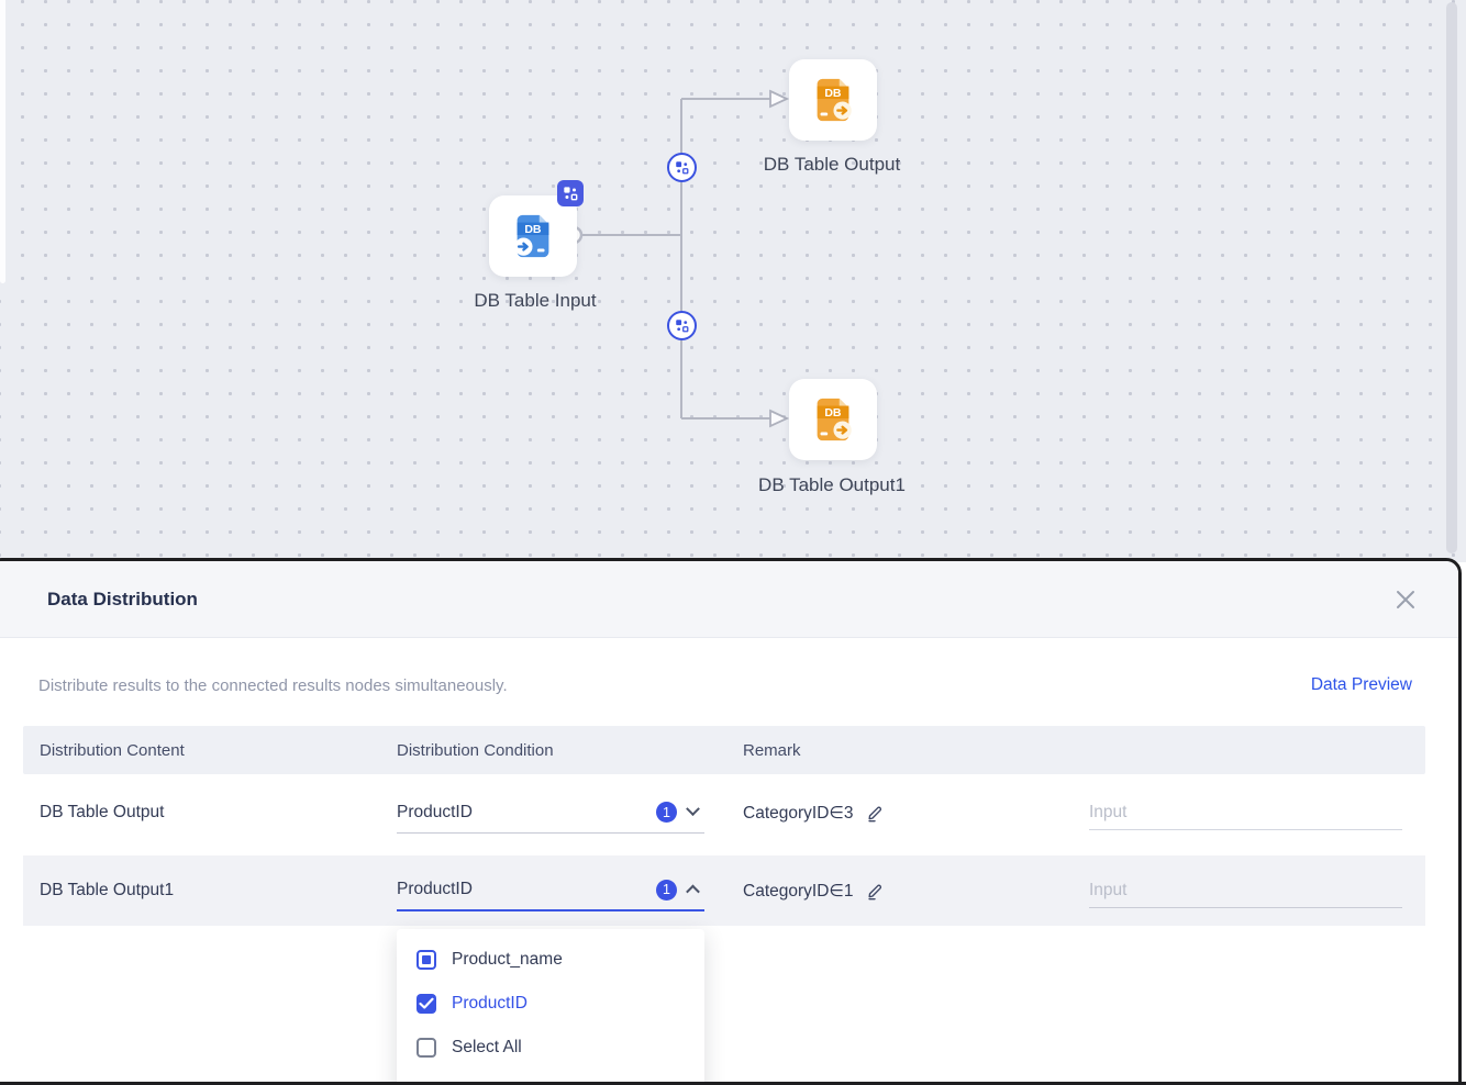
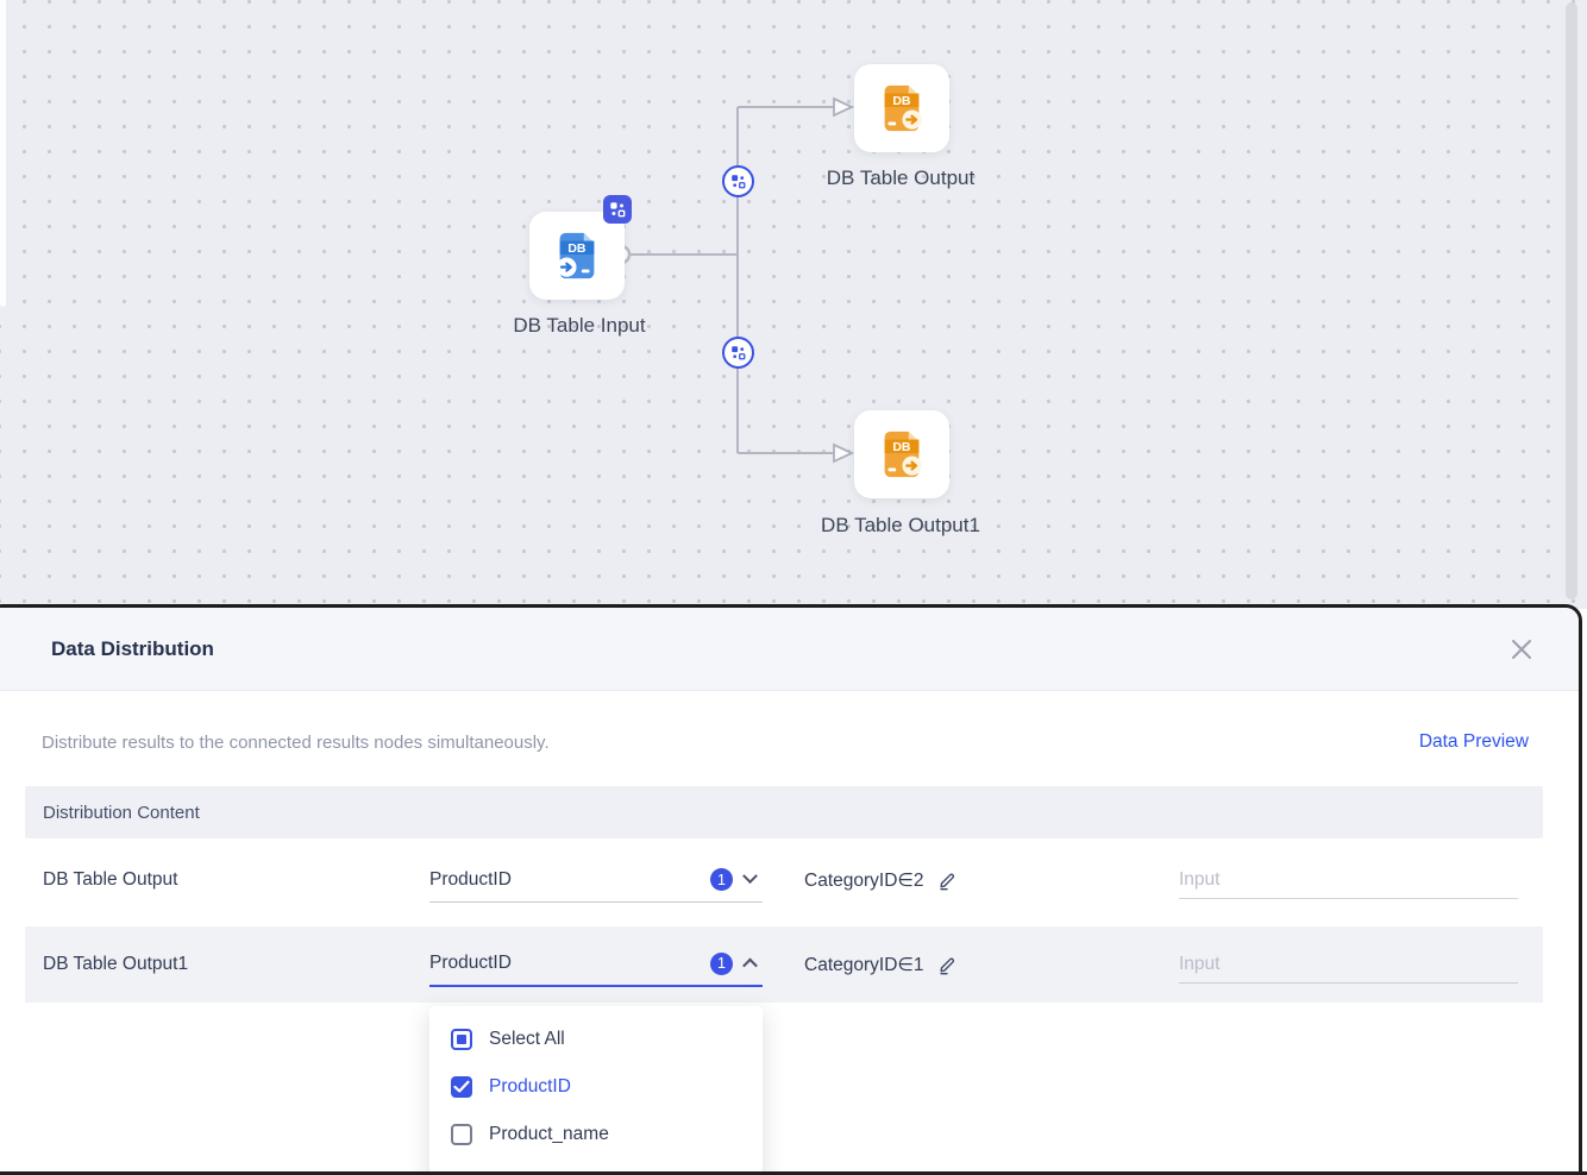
  DB
  DB Table Input
  DB
  DB Table Output
  DB
  DB Table Output1
  Data Distribution
  Distribute results to the connected results nodes simultaneously.
  Data Preview
  Distribution Content
- Distribution Condition
- Remark
  DB Table Output
  ProductID
  1
- CategoryID∈3
+ CategoryID∈2
  Input
  DB Table Output1
  ProductID
  1
- Product_name
+ Select All
  ProductID
- Select All
+ Product_name
  CategoryID∈1
  Input
